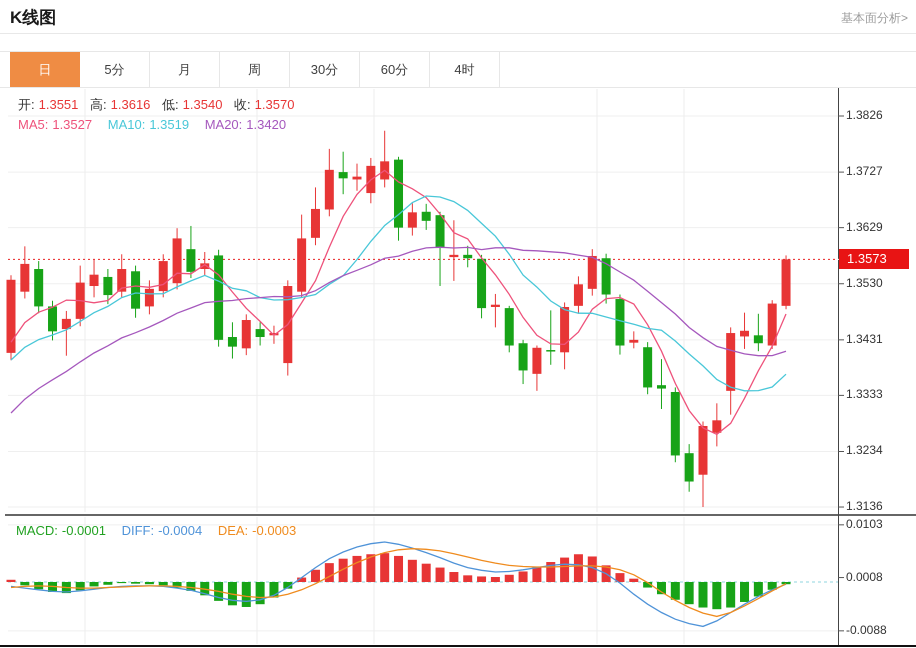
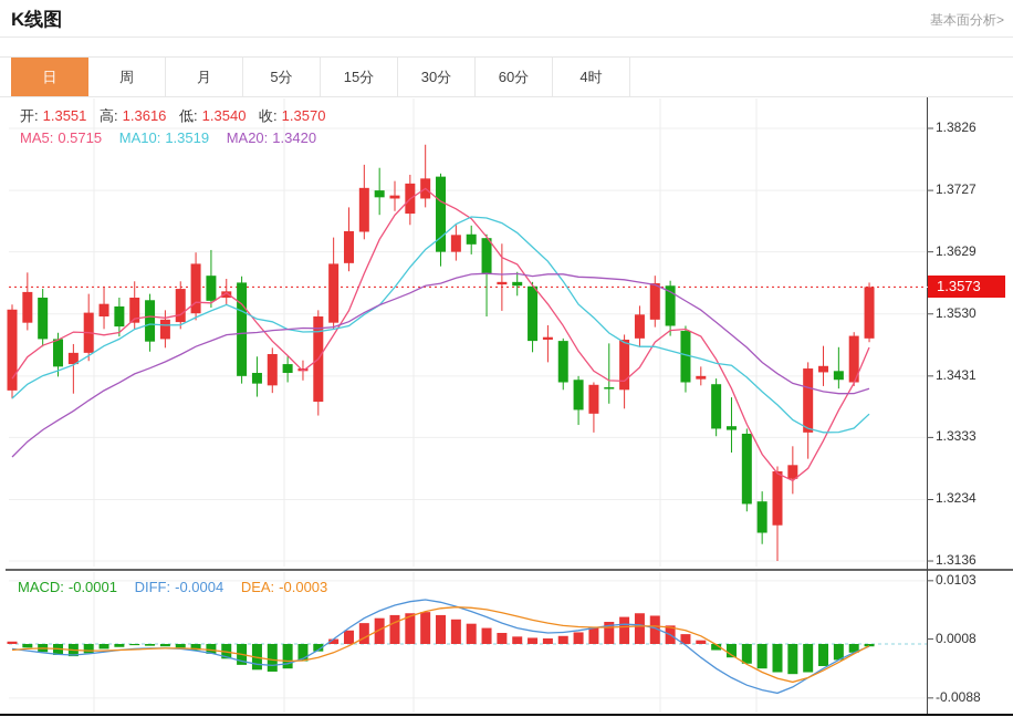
  K线图
  基本面分析>
  日
- 5分
+ 周
  月
- 周
+ 5分
+ 15分
  30分
  60分
  4时
  开: 1.3551 高: 1.3616 低: 1.3540 收: 1.3570
- MA5: 1.3527 MA10: 1.3519 MA20: 1.3420
+ MA5: 0.5715 MA10: 1.3519 MA20: 1.3420
  MACD: -0.0001 DIFF: -0.0004 DEA: -0.0003
  1.3826
  1.3727
  1.3629
  1.3530
  1.3431
  1.3333
  1.3234
  1.3136
  0.0103
  0.0008
  -0.0088
  1.3573
